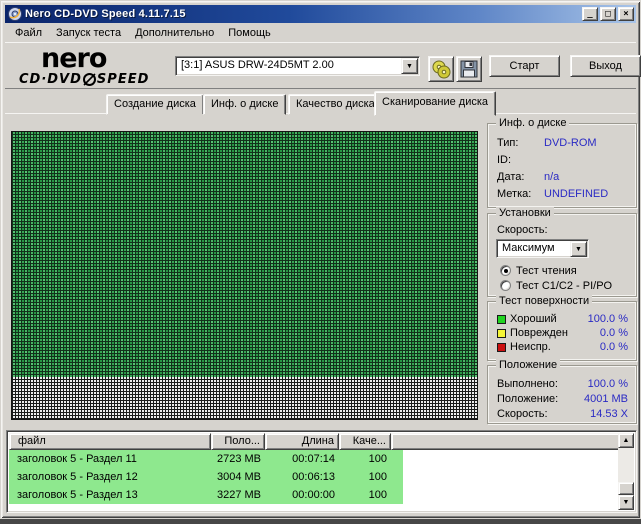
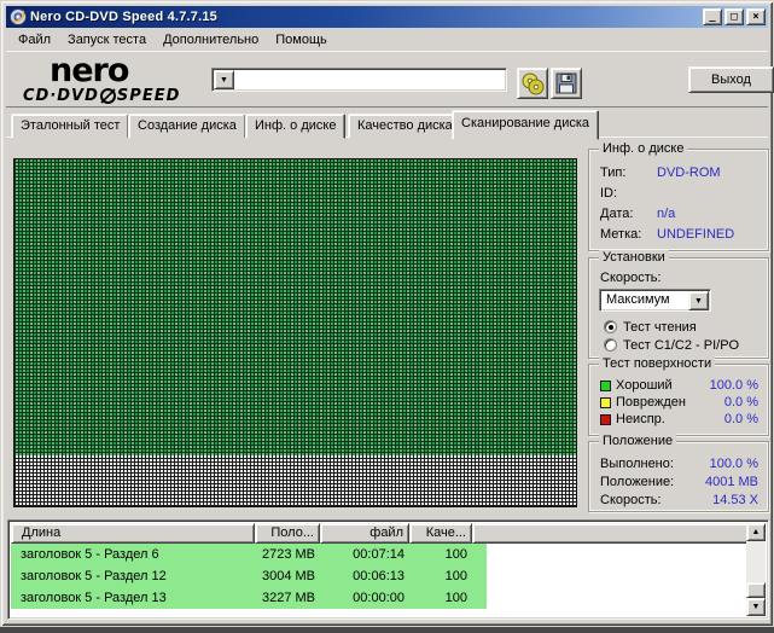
- Nero CD-DVD Speed 4.11.7.15
+ Nero CD-DVD Speed 4.7.7.15
  _
  □
  ×
  Файл
  Запуск теста
  Дополнительно
  Помощь
  nero
  CD·DVD
  SPEED
- [3:1] ASUS DRW-24D5MT 2.00
- Старт
  Выход
+ Эталонный тест
  Создание диска
  Инф. о диске
  Качество диска
  Сканирование диска
  Инф. о диске
  Тип:
  DVD-ROM
  ID:
  Дата:
  n/a
  Метка:
  UNDEFINED
  Установки
  Скорость:
  Максимум
  Тест чтения
  Тест C1/C2 - PI/PO
  Тест поверхности
  Хороший
  100.0 %
  Поврежден
  0.0 %
  Неиспр.
  0.0 %
  Положение
  Выполнено:
  100.0 %
  Положение:
  4001 MB
  Скорость:
  14.53 X
- файл
+ Длина
  Поло...
- Длина
+ файл
  Каче...
- заголовок 5 - Раздел 11
+ заголовок 5 - Раздел 6
  2723 MB
  00:07:14
  100
  заголовок 5 - Раздел 12
  3004 MB
  00:06:13
  100
  заголовок 5 - Раздел 13
  3227 MB
  00:00:00
  100
